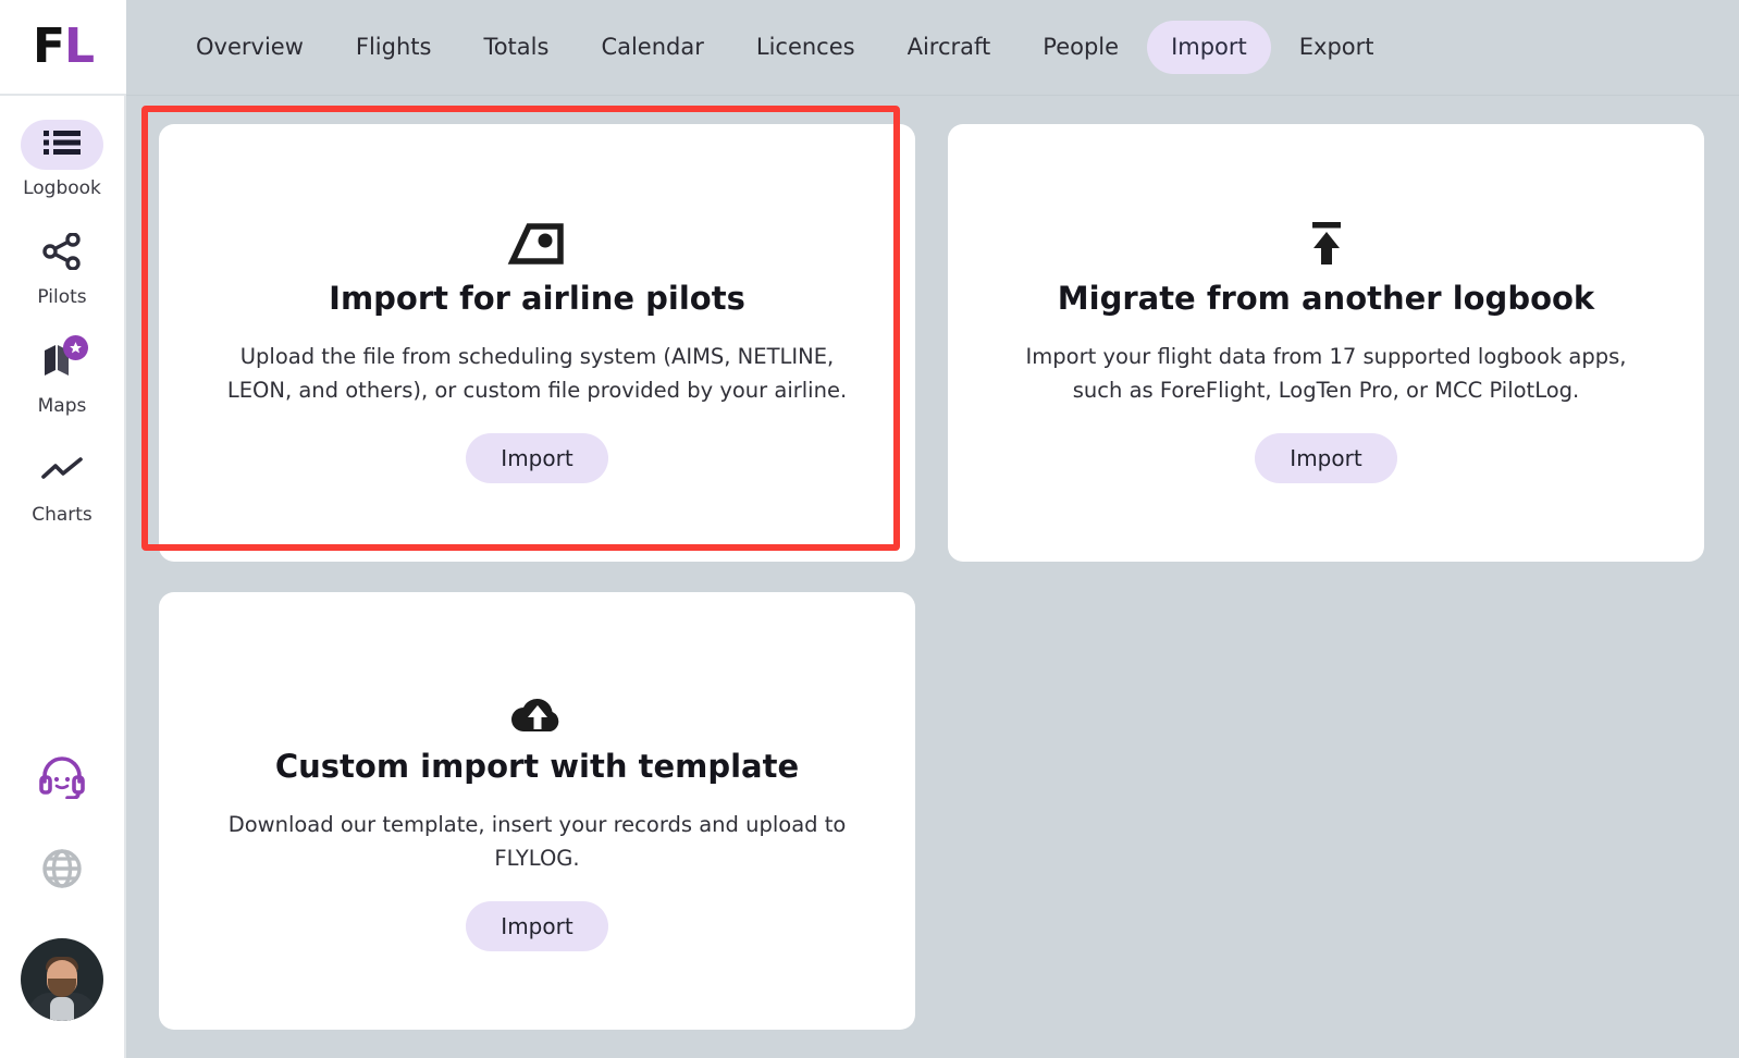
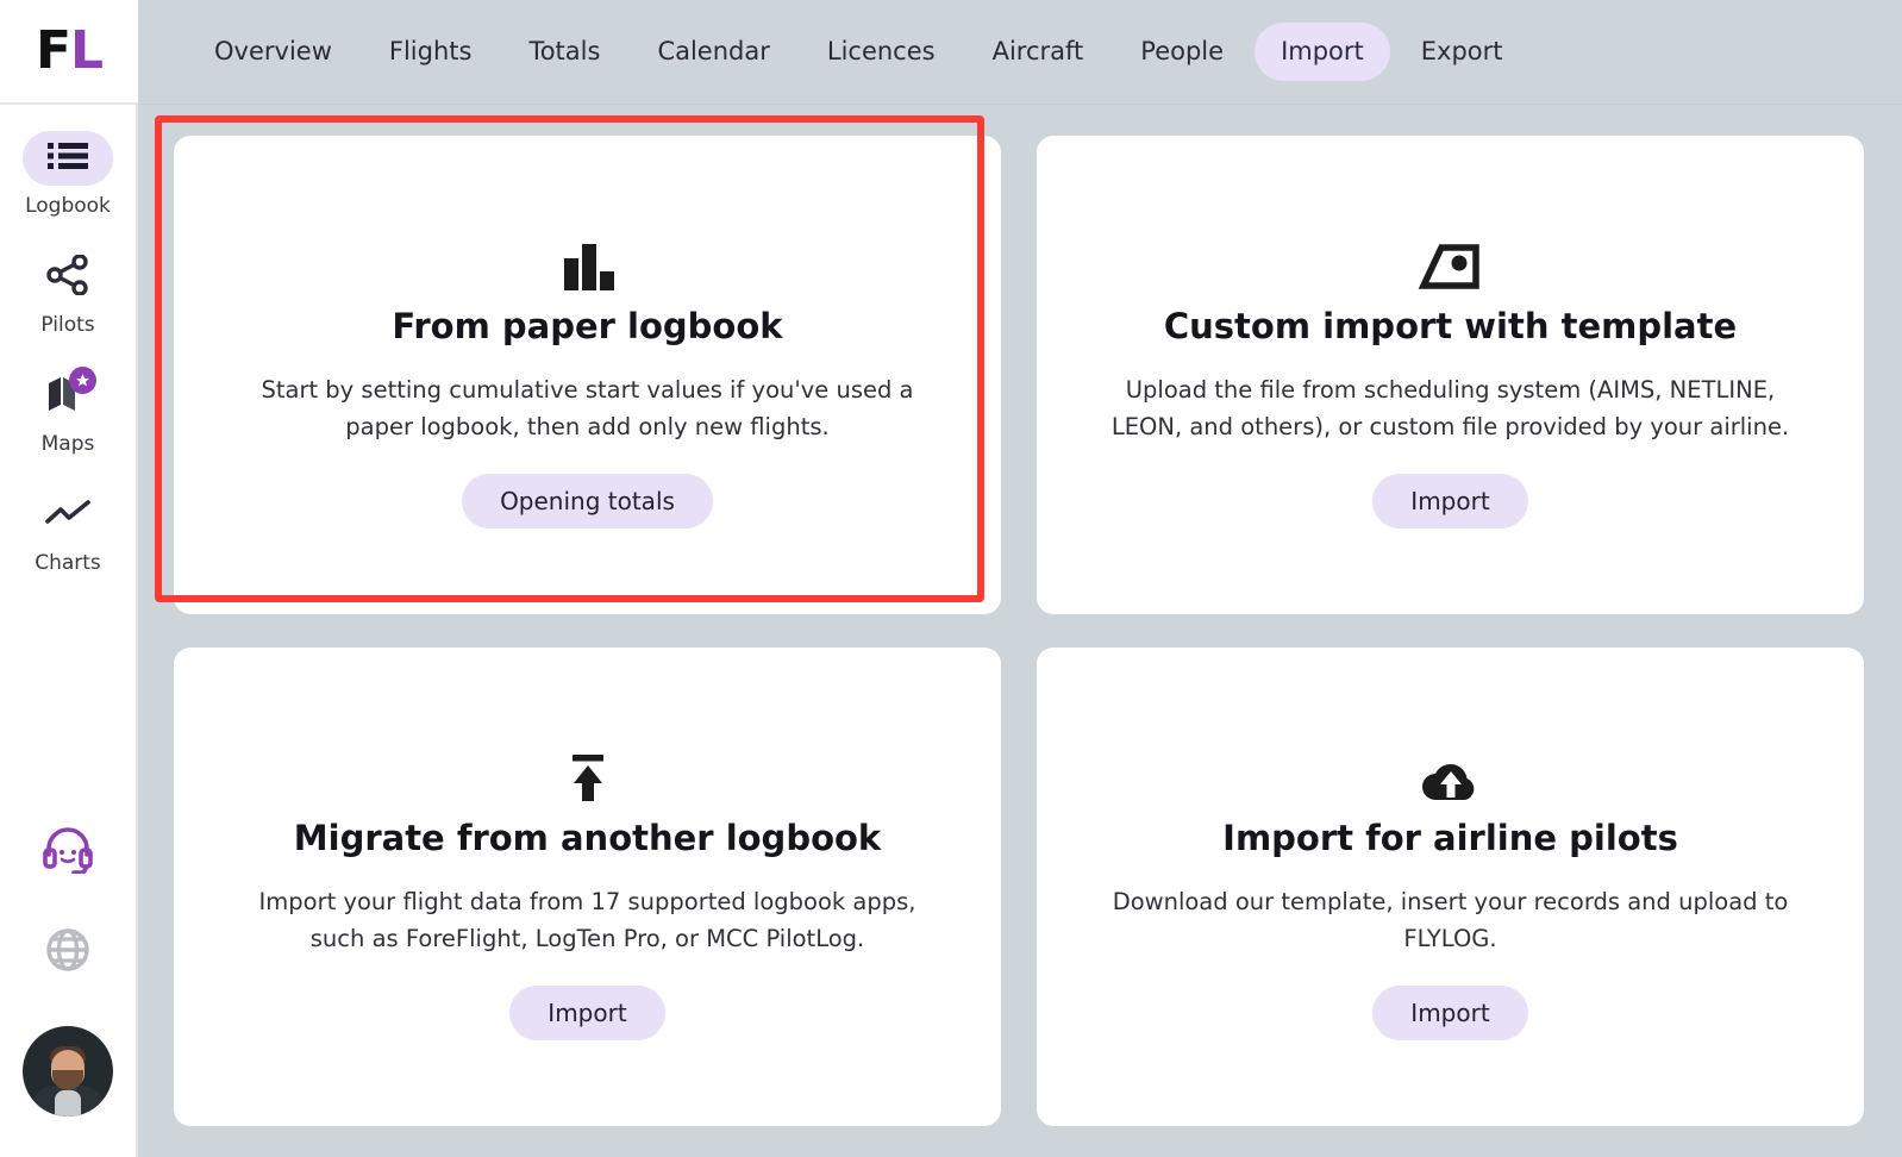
  FL
  Overview
  Flights
  Totals
  Calendar
  Licences
  Aircraft
  People
  Import
  Export
  Logbook
  Pilots
  Maps
  Charts
+ From paper logbook
+ Start by setting cumulative start values if you've used a paper logbook, then add only new flights.
+ Opening totals
- Import for airline pilots
+ Custom import with template
  Upload the file from scheduling system (AIMS, NETLINE, LEON, and others), or custom file provided by your airline.
  Import
  Migrate from another logbook
  Import your flight data from 17 supported logbook apps, such as ForeFlight, LogTen Pro, or MCC PilotLog.
  Import
- Custom import with template
+ Import for airline pilots
  Download our template, insert your records and upload to FLYLOG.
  Import
